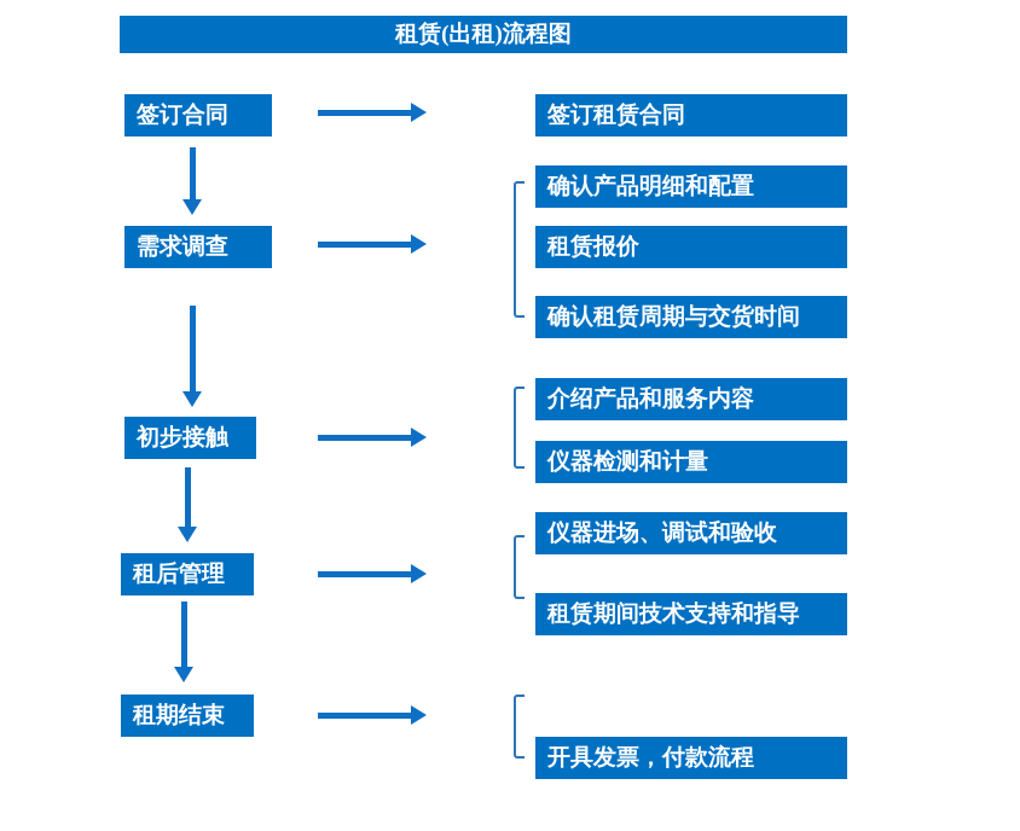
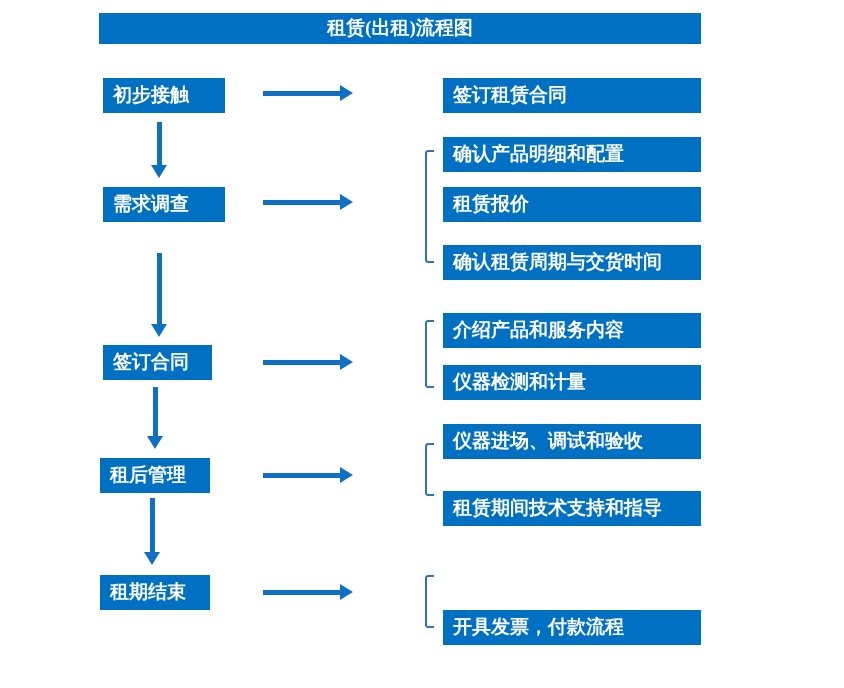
  租赁(出租)流程图
- 签订合同
+ 初步接触
  需求调查
- 初步接触
+ 签订合同
  租后管理
  租期结束
  签订租赁合同
  确认产品明细和配置
  租赁报价
  确认租赁周期与交货时间
  介绍产品和服务内容
  仪器检测和计量
  仪器进场、调试和验收
  租赁期间技术支持和指导
  开具发票，付款流程
